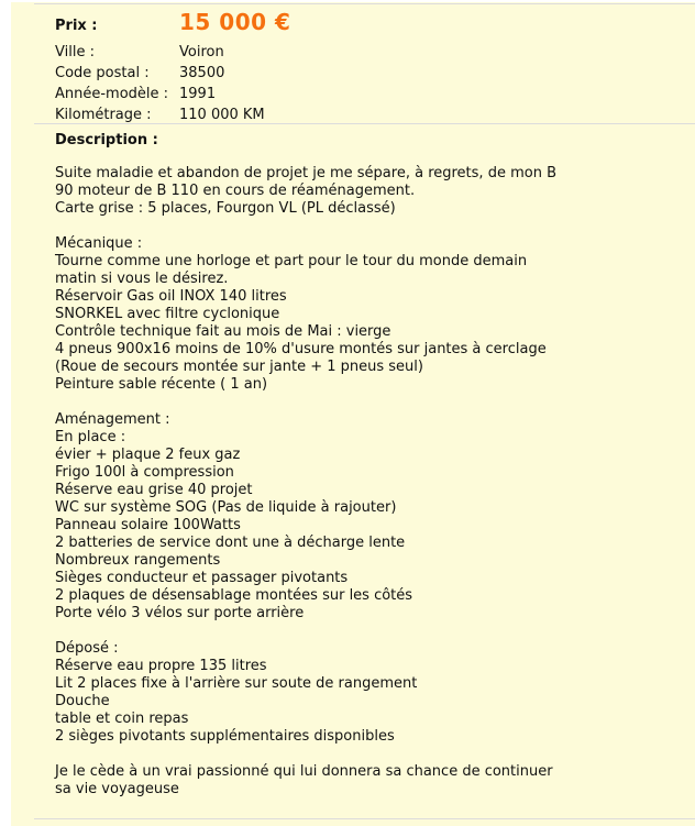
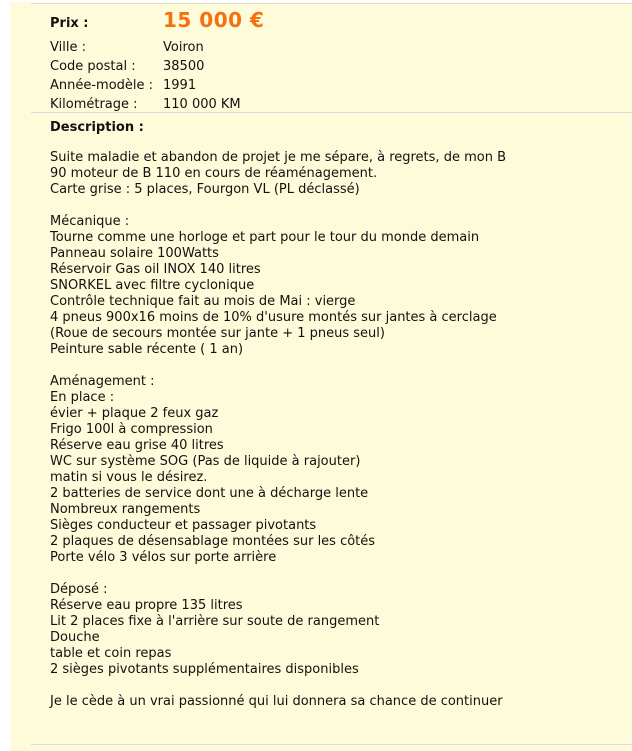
  Prix :
  15 000 €
  Ville :
  Voiron
  Code postal :
  38500
  Année-modèle :
  1991
  Kilométrage :
  110 000 KM
  Description :
  Suite maladie et abandon de projet je me sépare, à regrets, de mon B
  90 moteur de B 110 en cours de réaménagement.
  Carte grise : 5 places, Fourgon VL (PL déclassé)
  Mécanique :
  Tourne comme une horloge et part pour le tour du monde demain
- matin si vous le désirez.
+ Panneau solaire 100Watts
  Réservoir Gas oil INOX 140 litres
  SNORKEL avec filtre cyclonique
  Contrôle technique fait au mois de Mai : vierge
  4 pneus 900x16 moins de 10% d'usure montés sur jantes à cerclage
  (Roue de secours montée sur jante + 1 pneus seul)
  Peinture sable récente ( 1 an)
  Aménagement :
  En place :
  évier + plaque 2 feux gaz
  Frigo 100l à compression
- Réserve eau grise 40 projet
+ Réserve eau grise 40 litres
  WC sur système SOG (Pas de liquide à rajouter)
- Panneau solaire 100Watts
+ matin si vous le désirez.
  2 batteries de service dont une à décharge lente
  Nombreux rangements
  Sièges conducteur et passager pivotants
  2 plaques de désensablage montées sur les côtés
  Porte vélo 3 vélos sur porte arrière
  Déposé :
  Réserve eau propre 135 litres
  Lit 2 places fixe à l'arrière sur soute de rangement
  Douche
  table et coin repas
  2 sièges pivotants supplémentaires disponibles
  Je le cède à un vrai passionné qui lui donnera sa chance de continuer
- sa vie voyageuse
